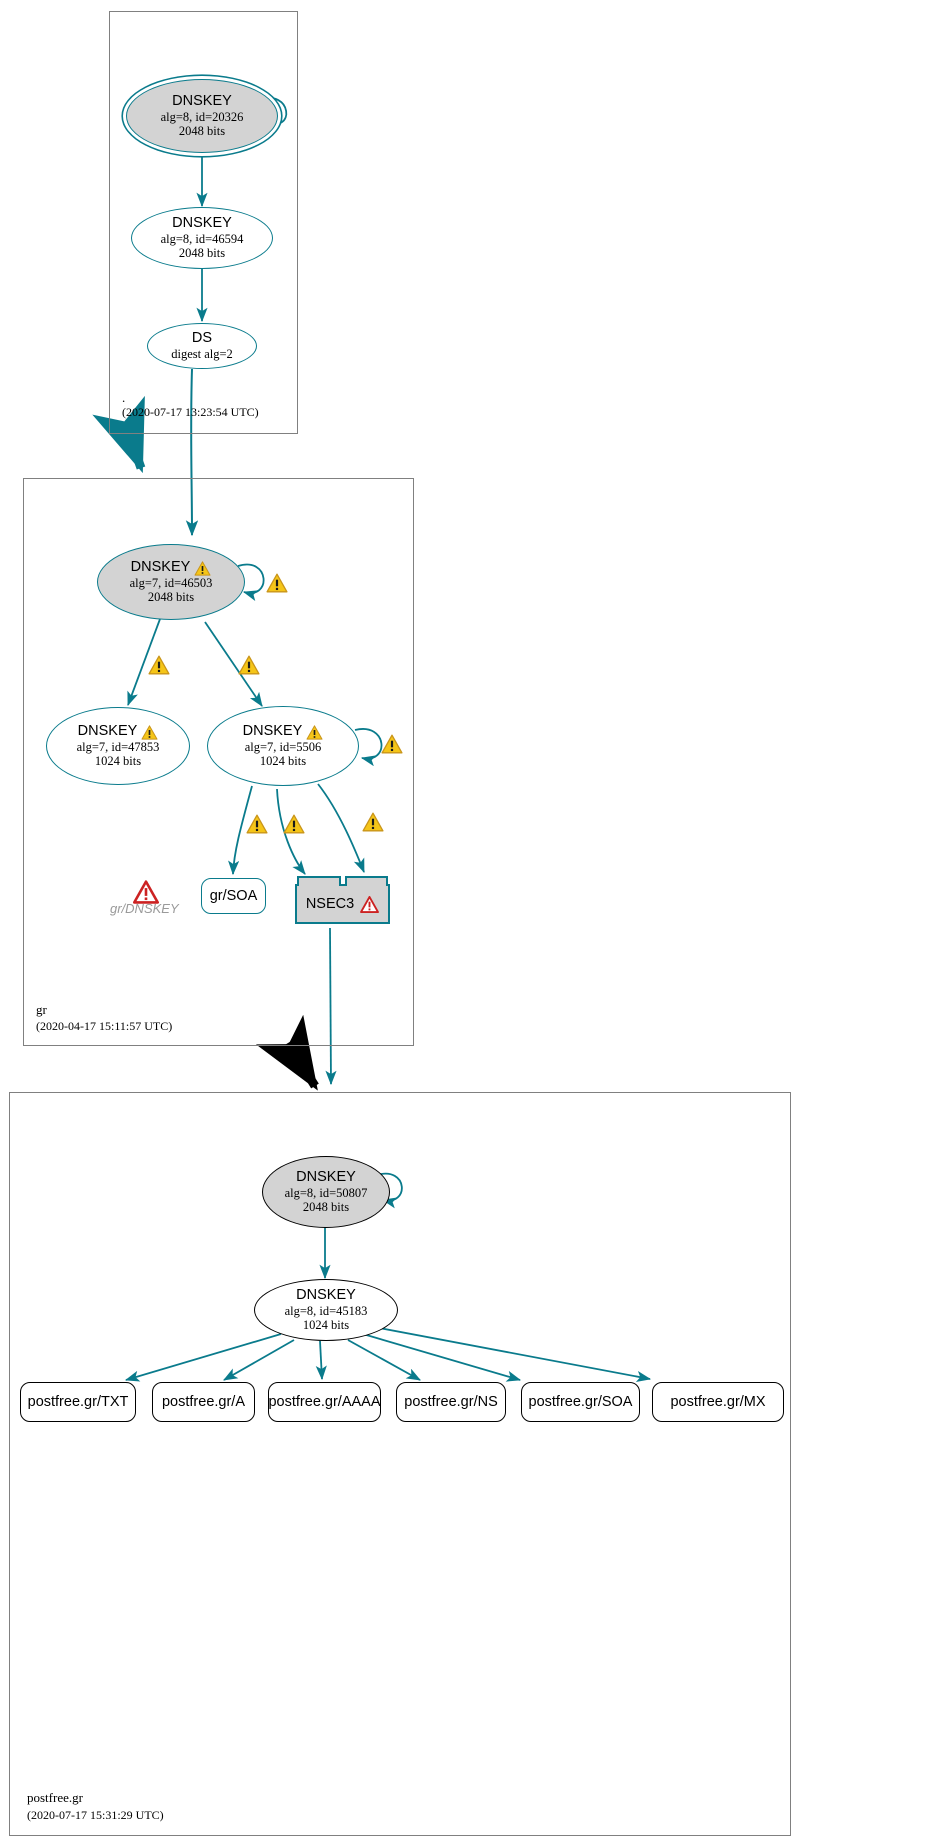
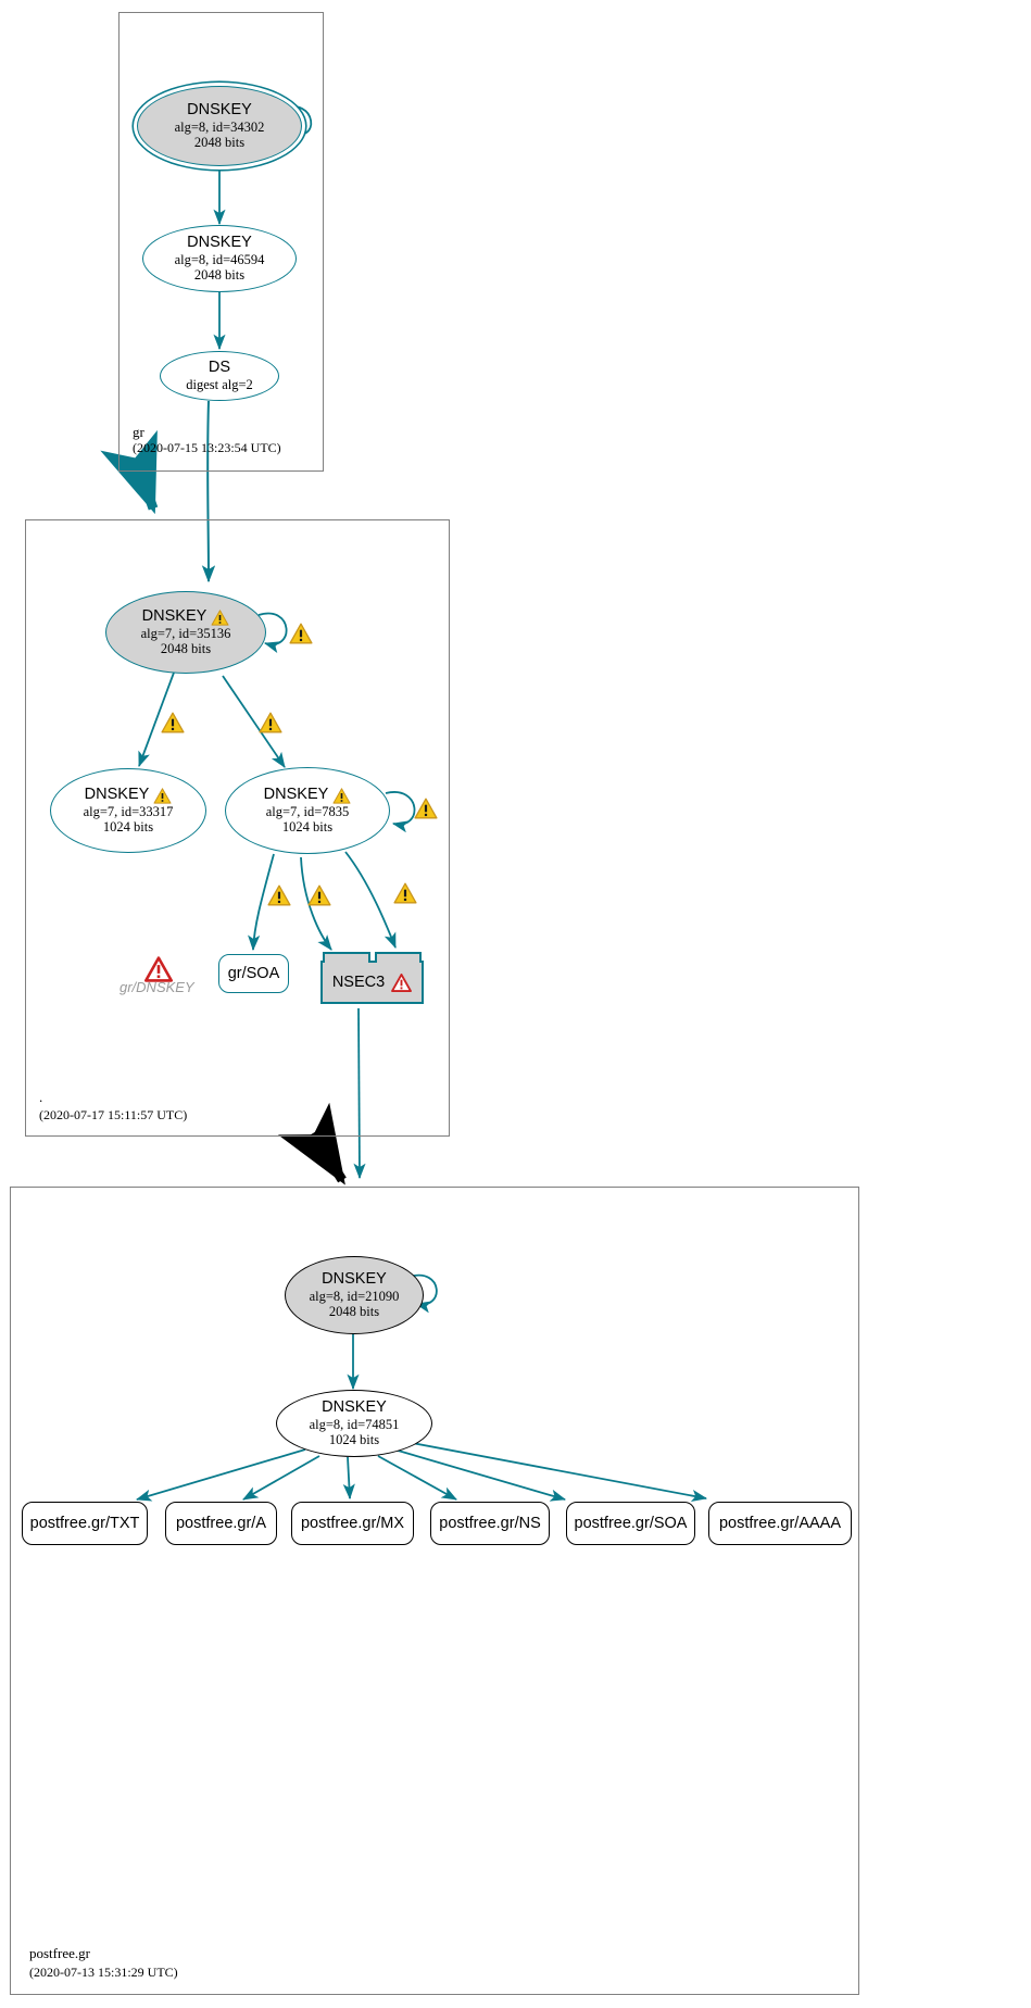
- .
+ gr
- (2020-07-17 13:23:54 UTC)
+ (2020-07-15 13:23:54 UTC)
  DNSKEY
- alg=8, id=20326
+ alg=8, id=34302
  2048 bits
  DNSKEY
  alg=8, id=46594
  2048 bits
  DS
  digest alg=2
- gr
+ .
- (2020-04-17 15:11:57 UTC)
+ (2020-07-17 15:11:57 UTC)
  DNSKEY
- alg=7, id=46503
+ alg=7, id=35136
  2048 bits
  DNSKEY
- alg=7, id=47853
+ alg=7, id=33317
  1024 bits
  DNSKEY
- alg=7, id=5506
+ alg=7, id=7835
  1024 bits
  gr/DNSKEY
  gr/SOA
  NSEC3
  postfree.gr
- (2020-07-17 15:31:29 UTC)
+ (2020-07-13 15:31:29 UTC)
  DNSKEY
- alg=8, id=50807
+ alg=8, id=21090
  2048 bits
  DNSKEY
- alg=8, id=45183
+ alg=8, id=74851
  1024 bits
  postfree.gr/TXT
  postfree.gr/A
- postfree.gr/AAAA
+ postfree.gr/MX
  postfree.gr/NS
  postfree.gr/SOA
- postfree.gr/MX
+ postfree.gr/AAAA
